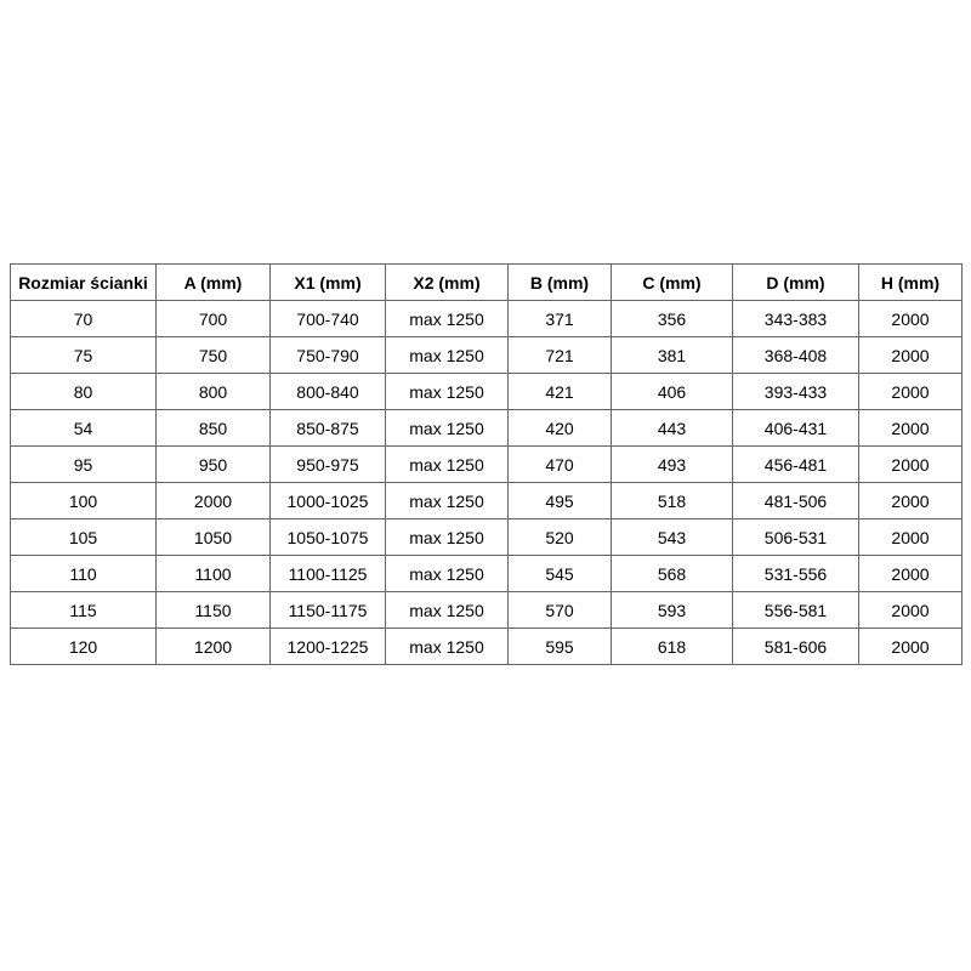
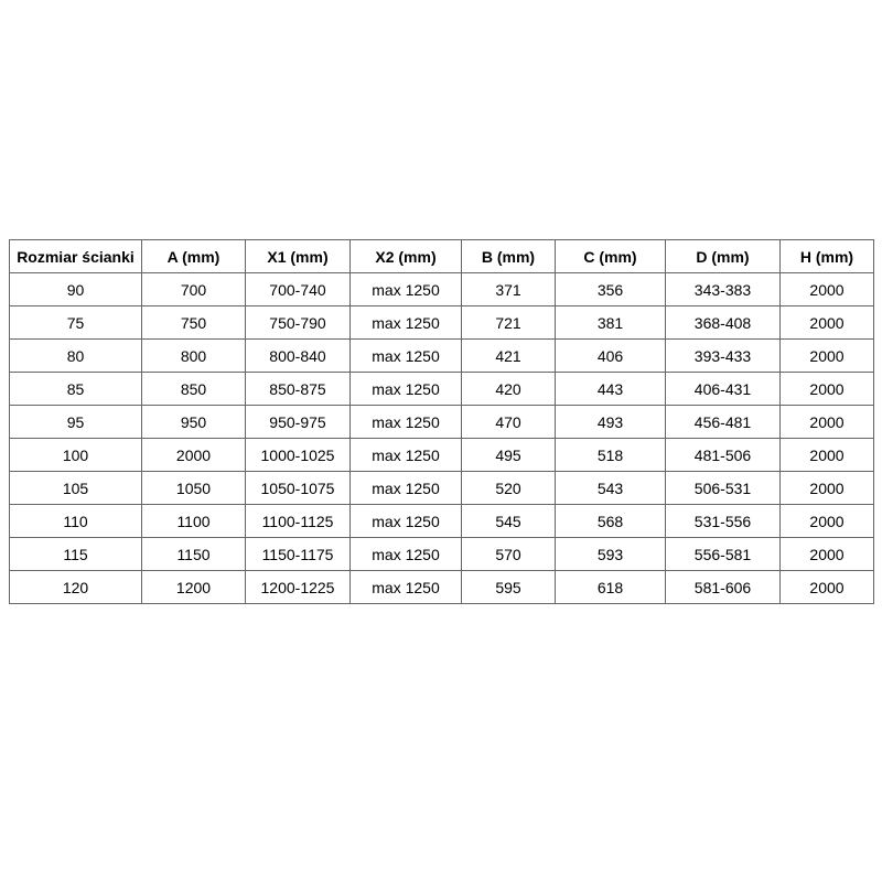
  Rozmiar ścianki	A (mm)	X1 (mm)	X2 (mm)	B (mm)	C (mm)	D (mm)	H (mm)
- 70	700	700-740	max 1250	371	356	343-383	2000
+ 90	700	700-740	max 1250	371	356	343-383	2000
  75	750	750-790	max 1250	721	381	368-408	2000
  80	800	800-840	max 1250	421	406	393-433	2000
- 54	850	850-875	max 1250	420	443	406-431	2000
+ 85	850	850-875	max 1250	420	443	406-431	2000
  95	950	950-975	max 1250	470	493	456-481	2000
  100	2000	1000-1025	max 1250	495	518	481-506	2000
  105	1050	1050-1075	max 1250	520	543	506-531	2000
  110	1100	1100-1125	max 1250	545	568	531-556	2000
  115	1150	1150-1175	max 1250	570	593	556-581	2000
  120	1200	1200-1225	max 1250	595	618	581-606	2000
